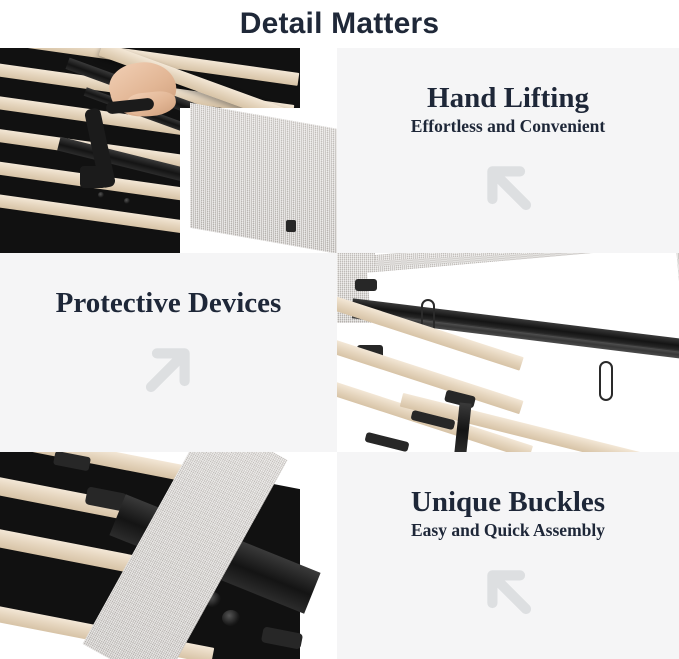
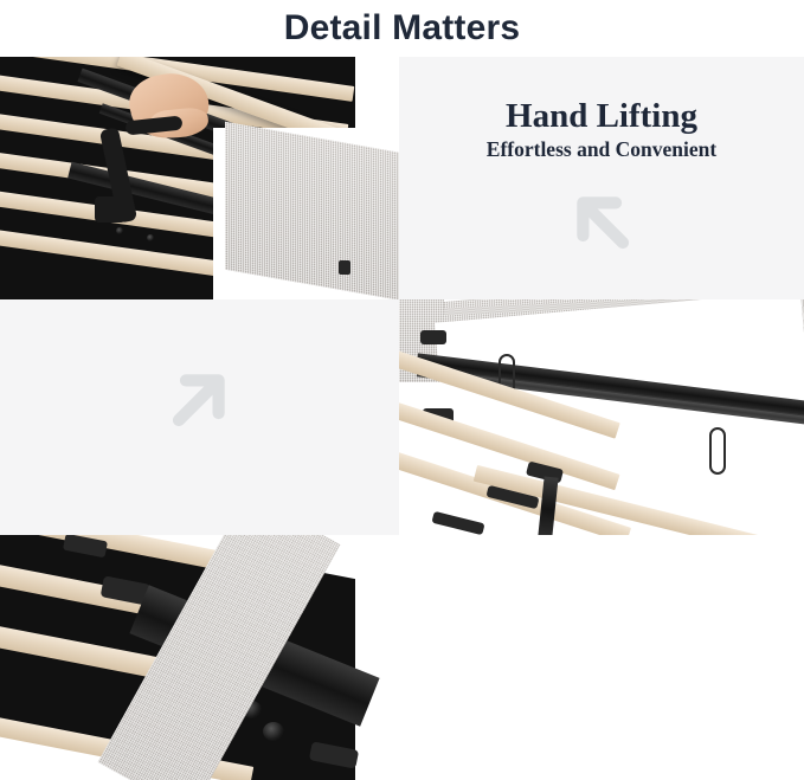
  Detail Matters
  Hand Lifting
  Effortless and Convenient
- Protective Devices
- Unique Buckles
- Easy and Quick Assembly
